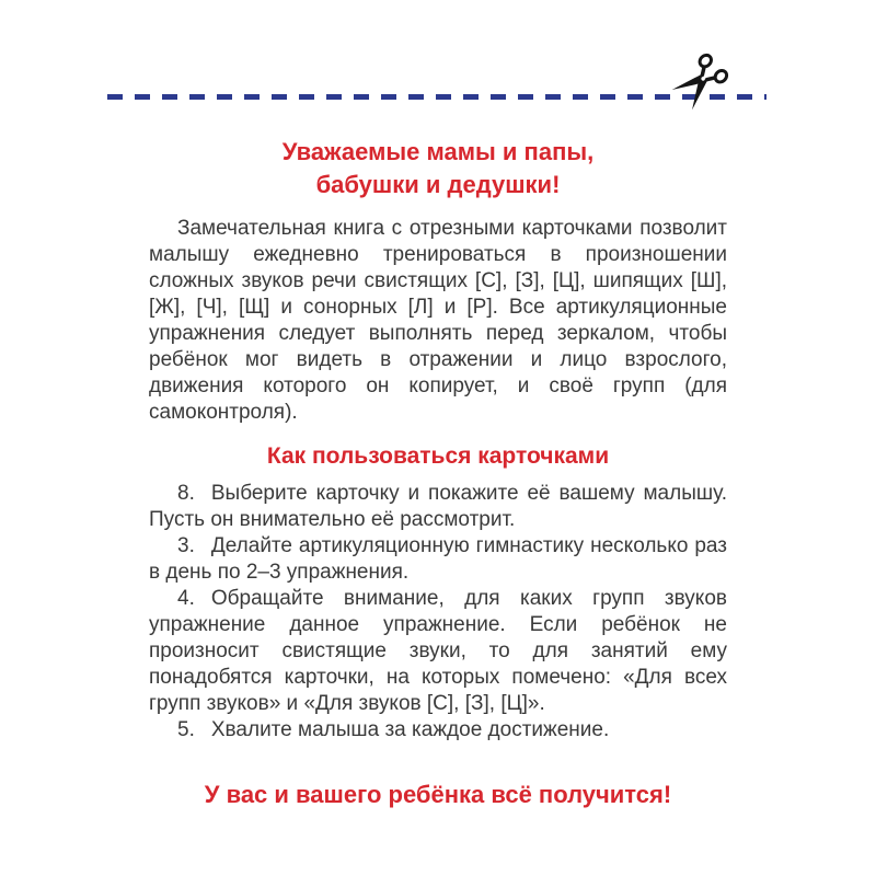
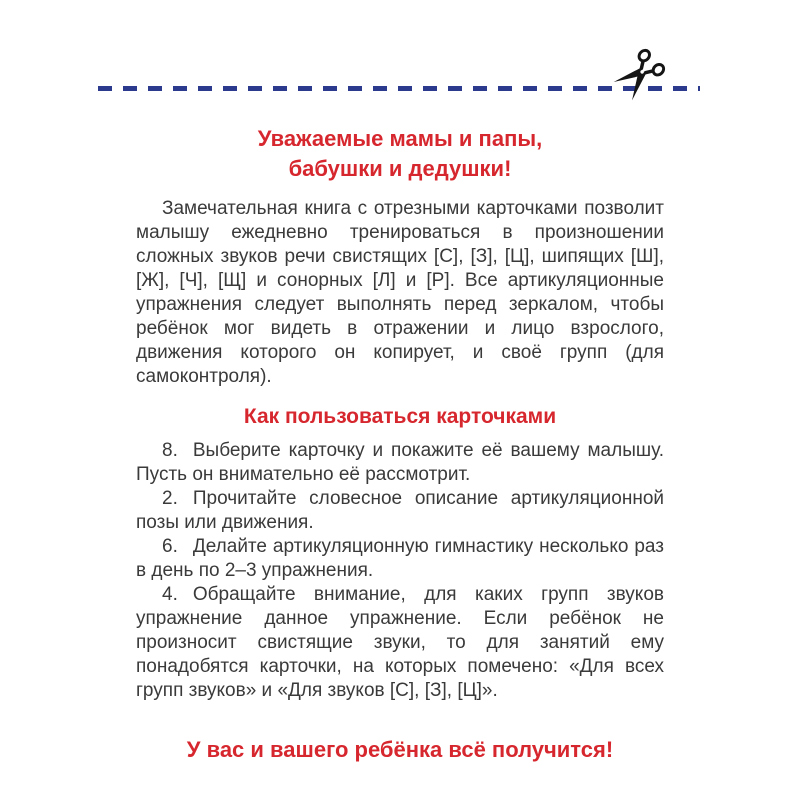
  Уважаемые мамы и папы,
  бабушки и дедушки!
  Замечательная книга с отрезными карточками позволит малышу ежедневно тренироваться в произношении сложных звуков речи свистящих [С], [З], [Ц], шипящих [Ш], [Ж], [Ч], [Щ] и сонорных [Л] и [Р]. Все артикуляционные упражнения следует выполнять перед зеркалом, чтобы ребёнок мог видеть в отражении и лицо взрослого, движения которого он копирует, и своё групп (для самоконтроля).
  Как пользоваться карточками
  8. Выберите карточку и покажите её вашему малышу. Пусть он внимательно её рассмотрит.
+ 2. Прочитайте словесное описание артикуляционной позы или движения.
- 3. Делайте артикуляционную гимнастику несколько раз в день по 2–3 упражнения.
+ 6. Делайте артикуляционную гимнастику несколько раз в день по 2–3 упражнения.
  4. Обращайте внимание, для каких групп звуков упражнение данное упражнение. Если ребёнок не произносит свистящие звуки, то для занятий ему понадобятся карточки, на которых помечено: «Для всех групп звуков» и «Для звуков [С], [З], [Ц]».
- 5. Хвалите малыша за каждое достижение.
  У вас и вашего ребёнка всё получится!
